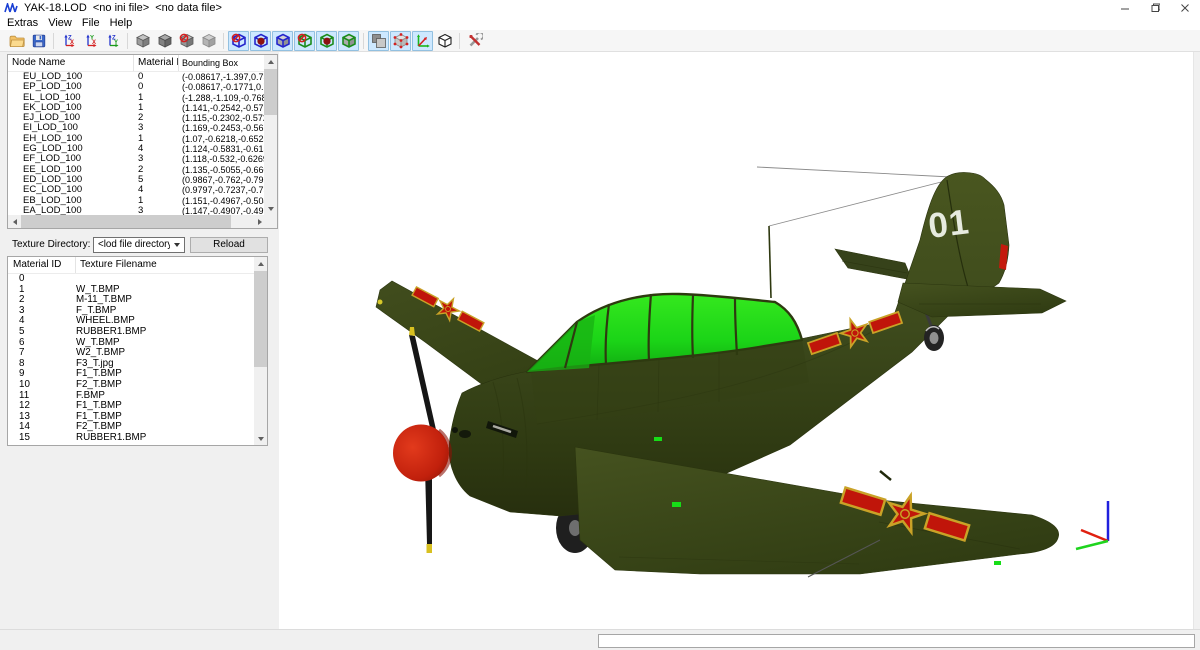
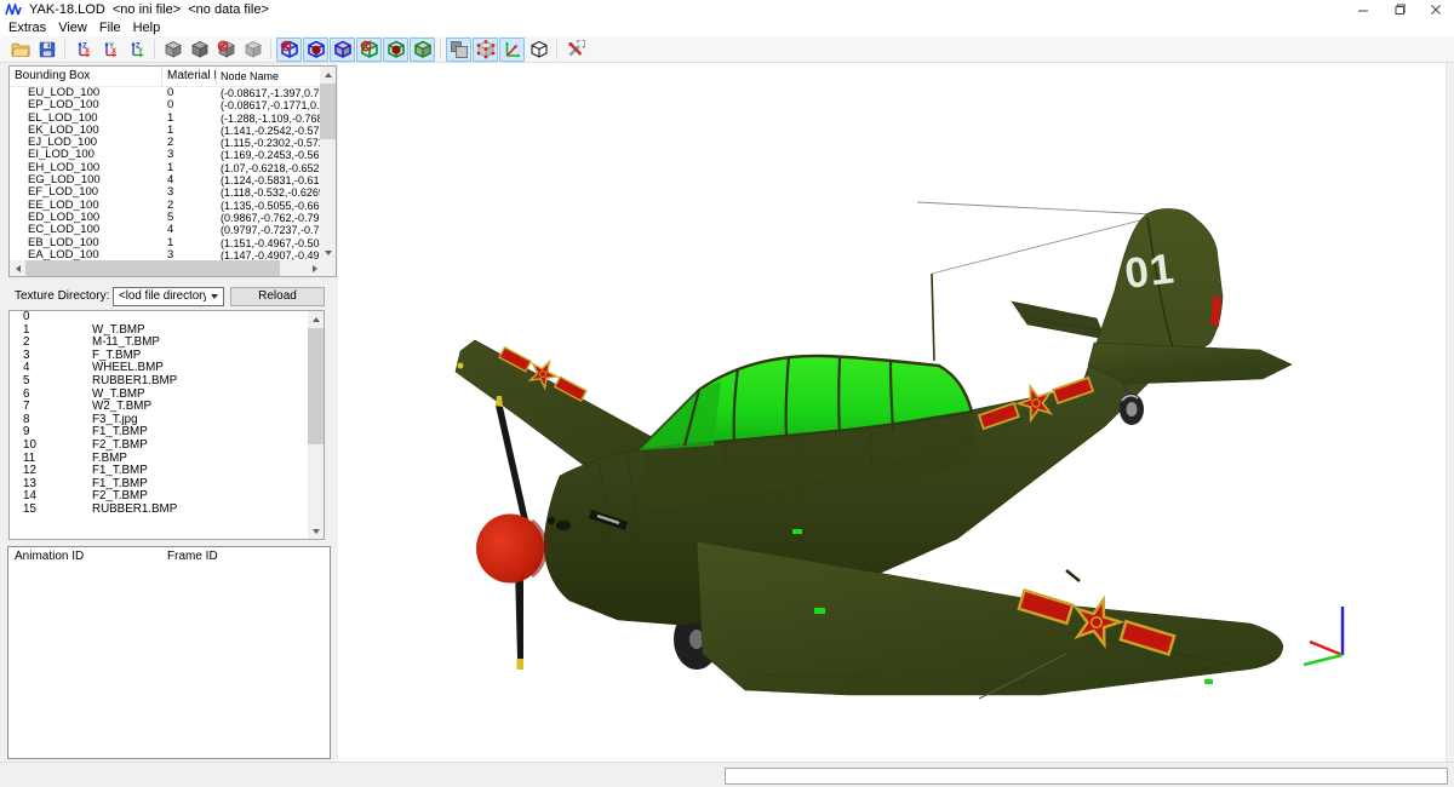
  YAK-18.LOD <no ini file> <no data file>
  Extras
  View
  File
  Help
- Node Name
+ Bounding Box
  Material I
- Bounding Box
+ Node Name
  EU_LOD_100
  0
  (-0.08617,-1.397,0.7
  EP_LOD_100
  0
  (-0.08617,-0.1771,0.
  EL_LOD_100
  1
  (-1.288,-1.109,-0.76
  EK_LOD_100
  1
  (1.141,-0.2542,-0.57
  EJ_LOD_100
  2
  (1.115,-0.2302,-0.57
  EI_LOD_100
  3
  (1.169,-0.2453,-0.56
  EH_LOD_100
  1
  (1.07,-0.6218,-0.652
  EG_LOD_100
  4
  (1.124,-0.5831,-0.61
  EF_LOD_100
  3
  (1.118,-0.532,-0.626
  EE_LOD_100
  2
  (1.135,-0.5055,-0.66
  ED_LOD_100
  5
  (0.9867,-0.762,-0.79
  EC_LOD_100
  4
  (0.9797,-0.7237,-0.7
  EB_LOD_100
  1
  (1.151,-0.4967,-0.50
  EA_LOD_100
  3
  (1.147,-0.4907,-0.49
  Texture Directory:
  <lod file directory
  Reload
- Material ID
- Texture Filename
  0
  1
  W_T.BMP
  2
  M-11_T.BMP
  3
  F_T.BMP
  4
  WHEEL.BMP
  5
  RUBBER1.BMP
  6
  W_T.BMP
  7
  W2_T.BMP
  8
  F3_T.jpg
  9
  F1_T.BMP
  10
  F2_T.BMP
  11
  F.BMP
  12
  F1_T.BMP
  13
  F1_T.BMP
  14
  F2_T.BMP
  15
  RUBBER1.BMP
+ Animation ID
+ Frame ID
